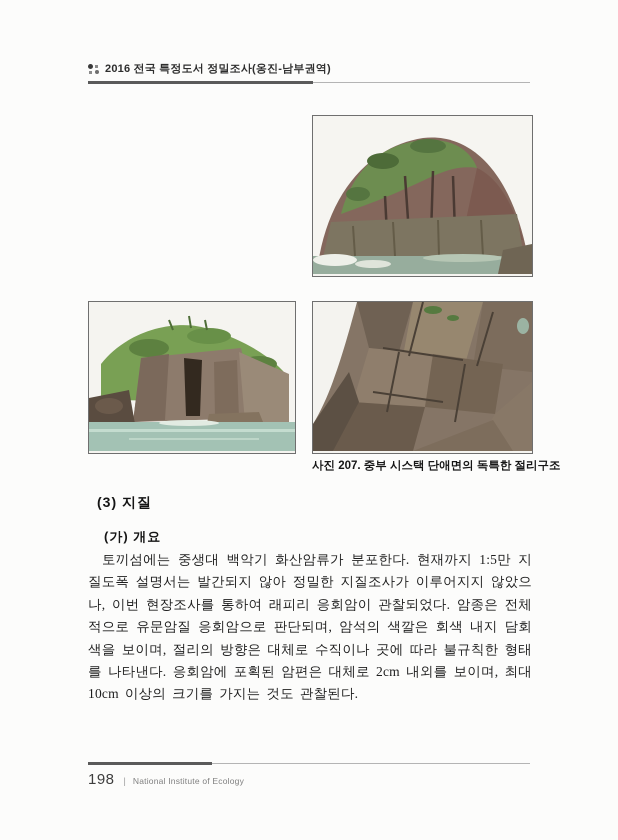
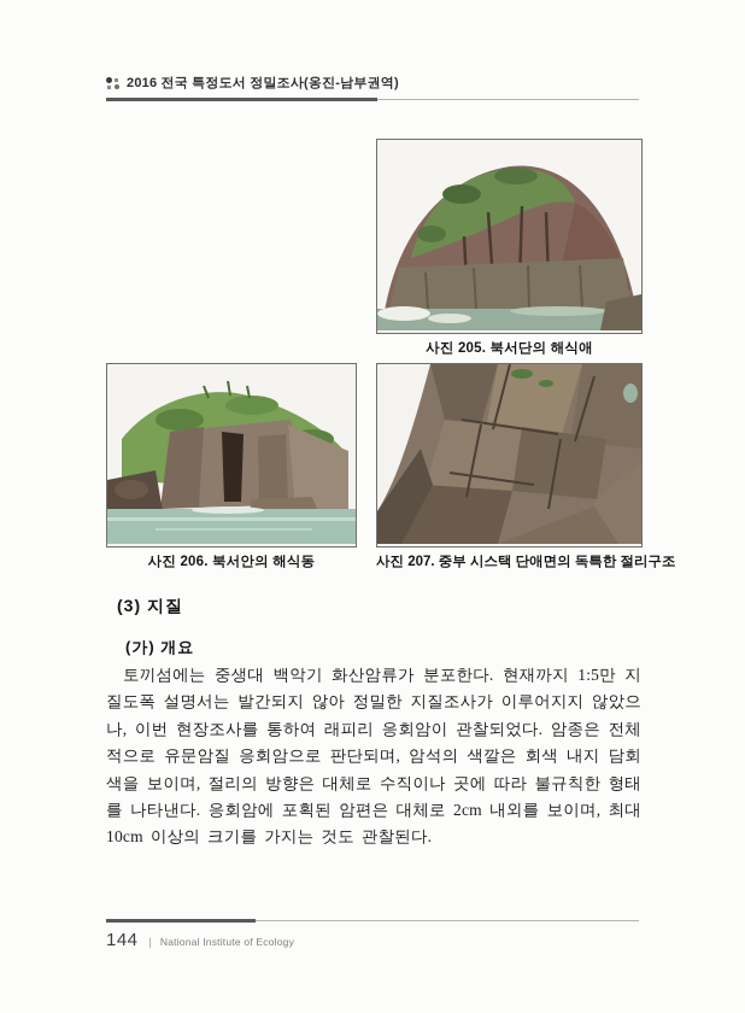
  2016 전국 특정도서 정밀조사(옹진-남부권역)
+ 사진 205. 북서단의 해식애
+ 사진 206. 북서안의 해식동
  사진 207. 중부 시스택 단애면의 독특한 절리구조
  (3) 지질
  (가) 개요
  토끼섬에는 중생대 백악기 화산암류가 분포한다. 현재까지 1:5만 지질도폭 설명서는 발간되지 않아 정밀한 지질조사가 이루어지지 않았으나, 이번 현장조사를 통하여 래피리 응회암이 관찰되었다. 암종은 전체적으로 유문암질 응회암으로 판단되며, 암석의 색깔은 회색 내지 담회색을 보이며, 절리의 방향은 대체로 수직이나 곳에 따라 불규칙한 형태를 나타낸다. 응회암에 포획된 암편은 대체로 2cm 내외를 보이며, 최대 10cm 이상의 크기를 가지는 것도 관찰된다.
- 198
+ 144
  |
  National Institute of Ecology
